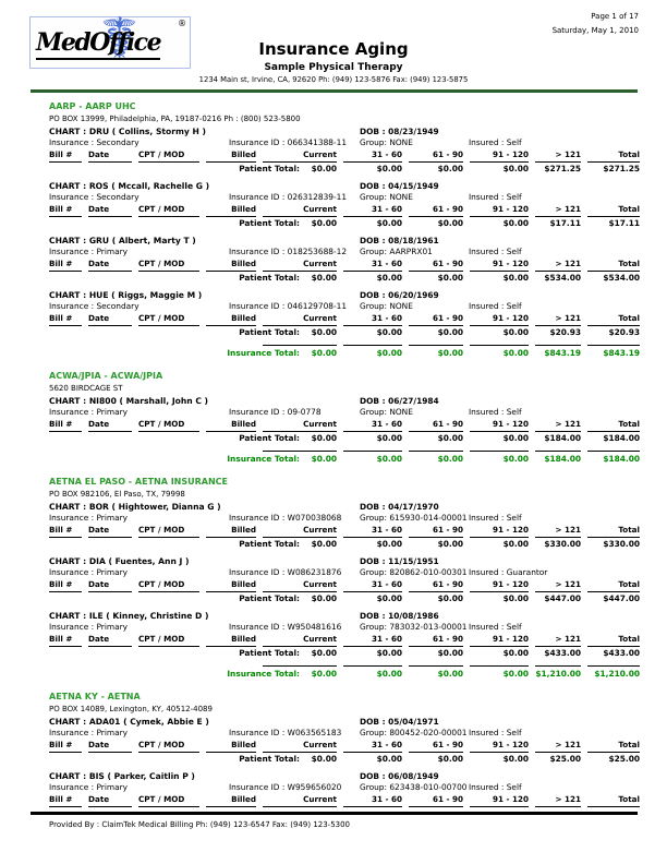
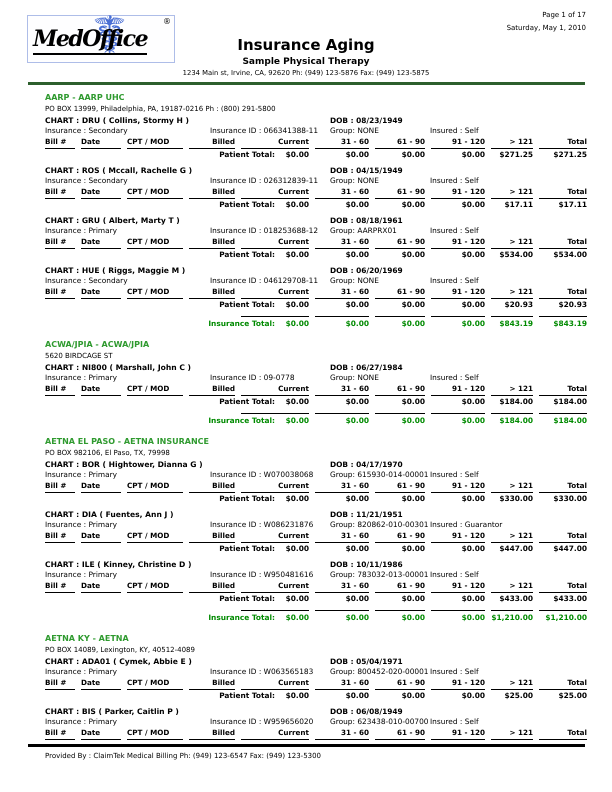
  Page 1 of 17
  Saturday, May 1, 2010
  ☤
  MedOffice
  ®
  Insurance Aging
  Sample Physical Therapy
  1234 Main st, Irvine, CA, 92620 Ph: (949) 123-5876 Fax: (949) 123-5875
  AARP - AARP UHC
- PO BOX 13999, Philadelphia, PA, 19187-0216 Ph : (800) 523-5800
+ PO BOX 13999, Philadelphia, PA, 19187-0216 Ph : (800) 291-5800
  CHART : DRU ( Collins, Stormy H )
  DOB : 08/23/1949
  Insurance : Secondary
  Insurance ID : 066341388-11
  Group: NONE
  Insured : Self
  Bill #
  Date
  CPT / MOD
  Billed
  Current
  31 - 60
  61 - 90
  91 - 120
  > 121
  Total
  Patient Total:
  $0.00
  $0.00
  $0.00
  $0.00
  $271.25
  $271.25
  CHART : ROS ( Mccall, Rachelle G )
  DOB : 04/15/1949
  Insurance : Secondary
  Insurance ID : 026312839-11
  Group: NONE
  Insured : Self
  Bill #
  Date
  CPT / MOD
  Billed
  Current
  31 - 60
  61 - 90
  91 - 120
  > 121
  Total
  Patient Total:
  $0.00
  $0.00
  $0.00
  $0.00
  $17.11
  $17.11
  CHART : GRU ( Albert, Marty T )
  DOB : 08/18/1961
  Insurance : Primary
  Insurance ID : 018253688-12
  Group: AARPRX01
  Insured : Self
  Bill #
  Date
  CPT / MOD
  Billed
  Current
  31 - 60
  61 - 90
  91 - 120
  > 121
  Total
  Patient Total:
  $0.00
  $0.00
  $0.00
  $0.00
  $534.00
  $534.00
  CHART : HUE ( Riggs, Maggie M )
  DOB : 06/20/1969
  Insurance : Secondary
  Insurance ID : 046129708-11
  Group: NONE
  Insured : Self
  Bill #
  Date
  CPT / MOD
  Billed
  Current
  31 - 60
  61 - 90
  91 - 120
  > 121
  Total
  Patient Total:
  $0.00
  $0.00
  $0.00
  $0.00
  $20.93
  $20.93
  Insurance Total:
  $0.00
  $0.00
  $0.00
  $0.00
  $843.19
  $843.19
  ACWA/JPIA - ACWA/JPIA
  5620 BIRDCAGE ST
  CHART : NI800 ( Marshall, John C )
  DOB : 06/27/1984
  Insurance : Primary
  Insurance ID : 09-0778
  Group: NONE
  Insured : Self
  Bill #
  Date
  CPT / MOD
  Billed
  Current
  31 - 60
  61 - 90
  91 - 120
  > 121
  Total
  Patient Total:
  $0.00
  $0.00
  $0.00
  $0.00
  $184.00
  $184.00
  Insurance Total:
  $0.00
  $0.00
  $0.00
  $0.00
  $184.00
  $184.00
  AETNA EL PASO - AETNA INSURANCE
  PO BOX 982106, El Paso, TX, 79998
  CHART : BOR ( Hightower, Dianna G )
  DOB : 04/17/1970
  Insurance : Primary
  Insurance ID : W070038068
  Group: 615930-014-00001
  Insured : Self
  Bill #
  Date
  CPT / MOD
  Billed
  Current
  31 - 60
  61 - 90
  91 - 120
  > 121
  Total
  Patient Total:
  $0.00
  $0.00
  $0.00
  $0.00
  $330.00
  $330.00
  CHART : DIA ( Fuentes, Ann J )
- DOB : 11/15/1951
+ DOB : 11/21/1951
  Insurance : Primary
  Insurance ID : W086231876
  Group: 820862-010-00301
  Insured : Guarantor
  Bill #
  Date
  CPT / MOD
  Billed
  Current
  31 - 60
  61 - 90
  91 - 120
  > 121
  Total
  Patient Total:
  $0.00
  $0.00
  $0.00
  $0.00
  $447.00
  $447.00
  CHART : ILE ( Kinney, Christine D )
- DOB : 10/08/1986
+ DOB : 10/11/1986
  Insurance : Primary
  Insurance ID : W950481616
  Group: 783032-013-00001
  Insured : Self
  Bill #
  Date
  CPT / MOD
  Billed
  Current
  31 - 60
  61 - 90
  91 - 120
  > 121
  Total
  Patient Total:
  $0.00
  $0.00
  $0.00
  $0.00
  $433.00
  $433.00
  Insurance Total:
  $0.00
  $0.00
  $0.00
  $0.00
  $1,210.00
  $1,210.00
  AETNA KY - AETNA
  PO BOX 14089, Lexington, KY, 40512-4089
  CHART : ADA01 ( Cymek, Abbie E )
  DOB : 05/04/1971
  Insurance : Primary
  Insurance ID : W063565183
  Group: 800452-020-00001
  Insured : Self
  Bill #
  Date
  CPT / MOD
  Billed
  Current
  31 - 60
  61 - 90
  91 - 120
  > 121
  Total
  Patient Total:
  $0.00
  $0.00
  $0.00
  $0.00
  $25.00
  $25.00
  CHART : BIS ( Parker, Caitlin P )
  DOB : 06/08/1949
  Insurance : Primary
  Insurance ID : W959656020
  Group: 623438-010-00700
  Insured : Self
  Bill #
  Date
  CPT / MOD
  Billed
  Current
  31 - 60
  61 - 90
  91 - 120
  > 121
  Total
  Provided By : ClaimTek Medical Billing Ph: (949) 123-6547 Fax: (949) 123-5300
